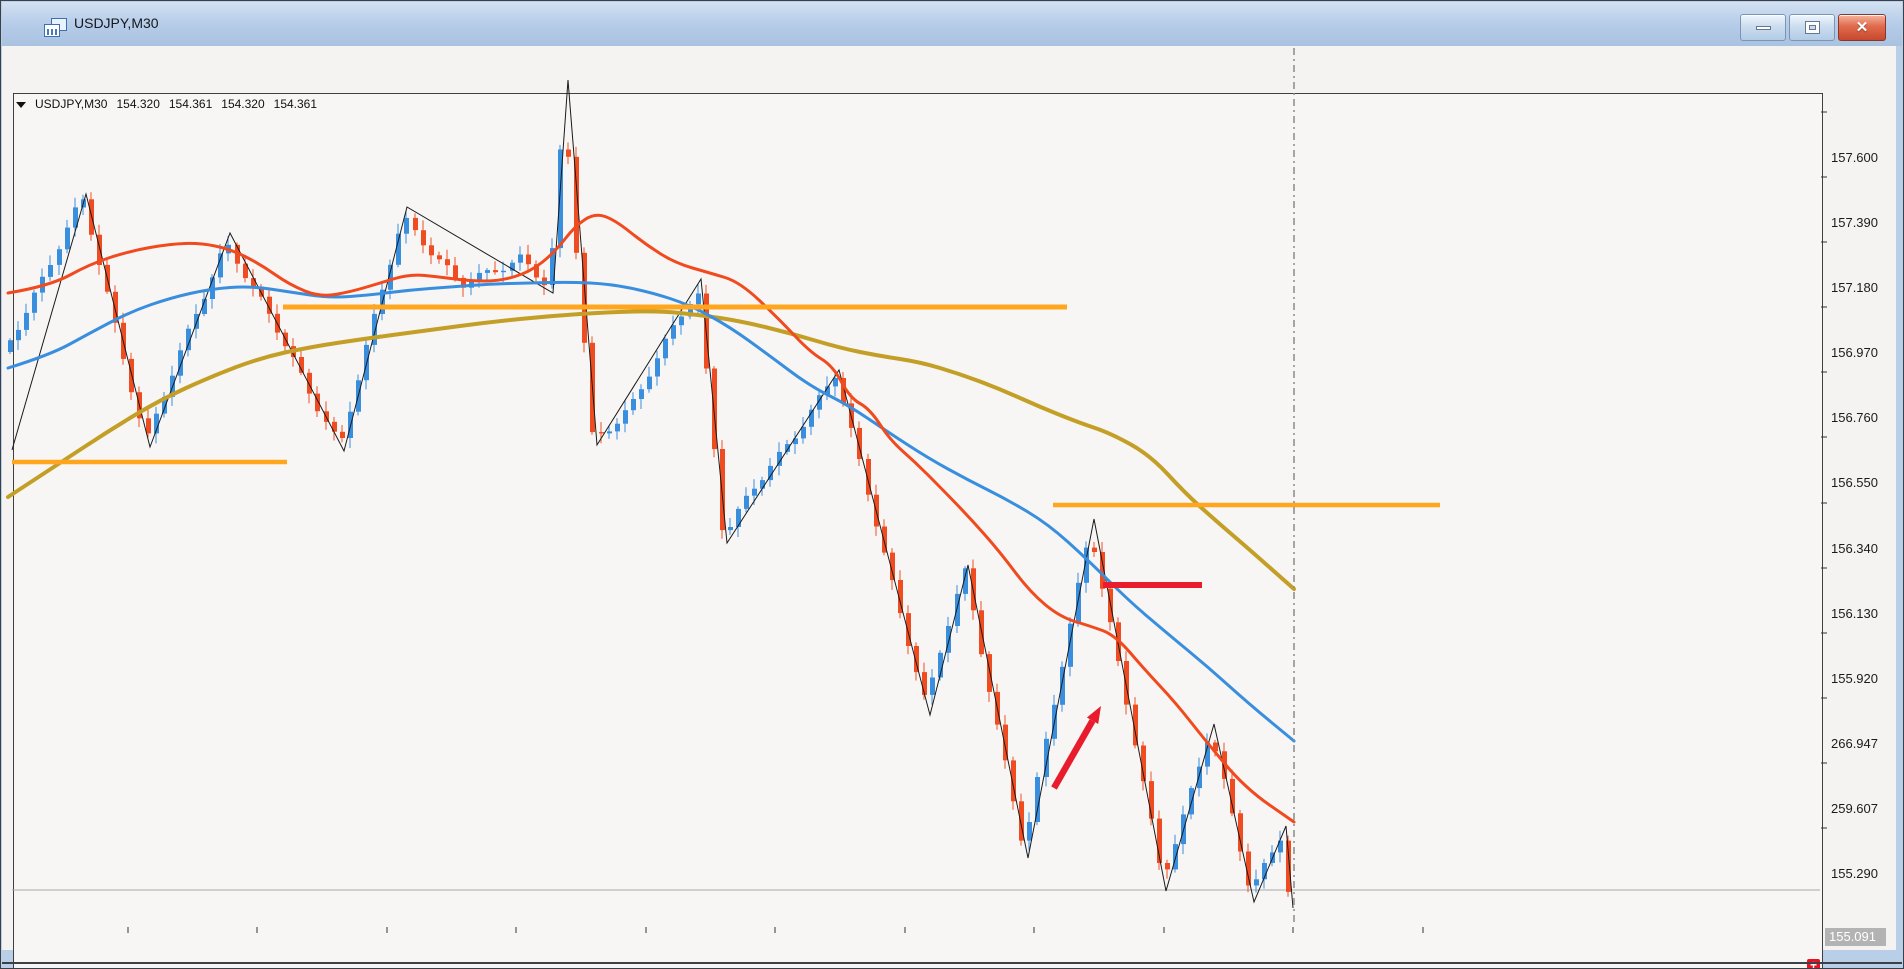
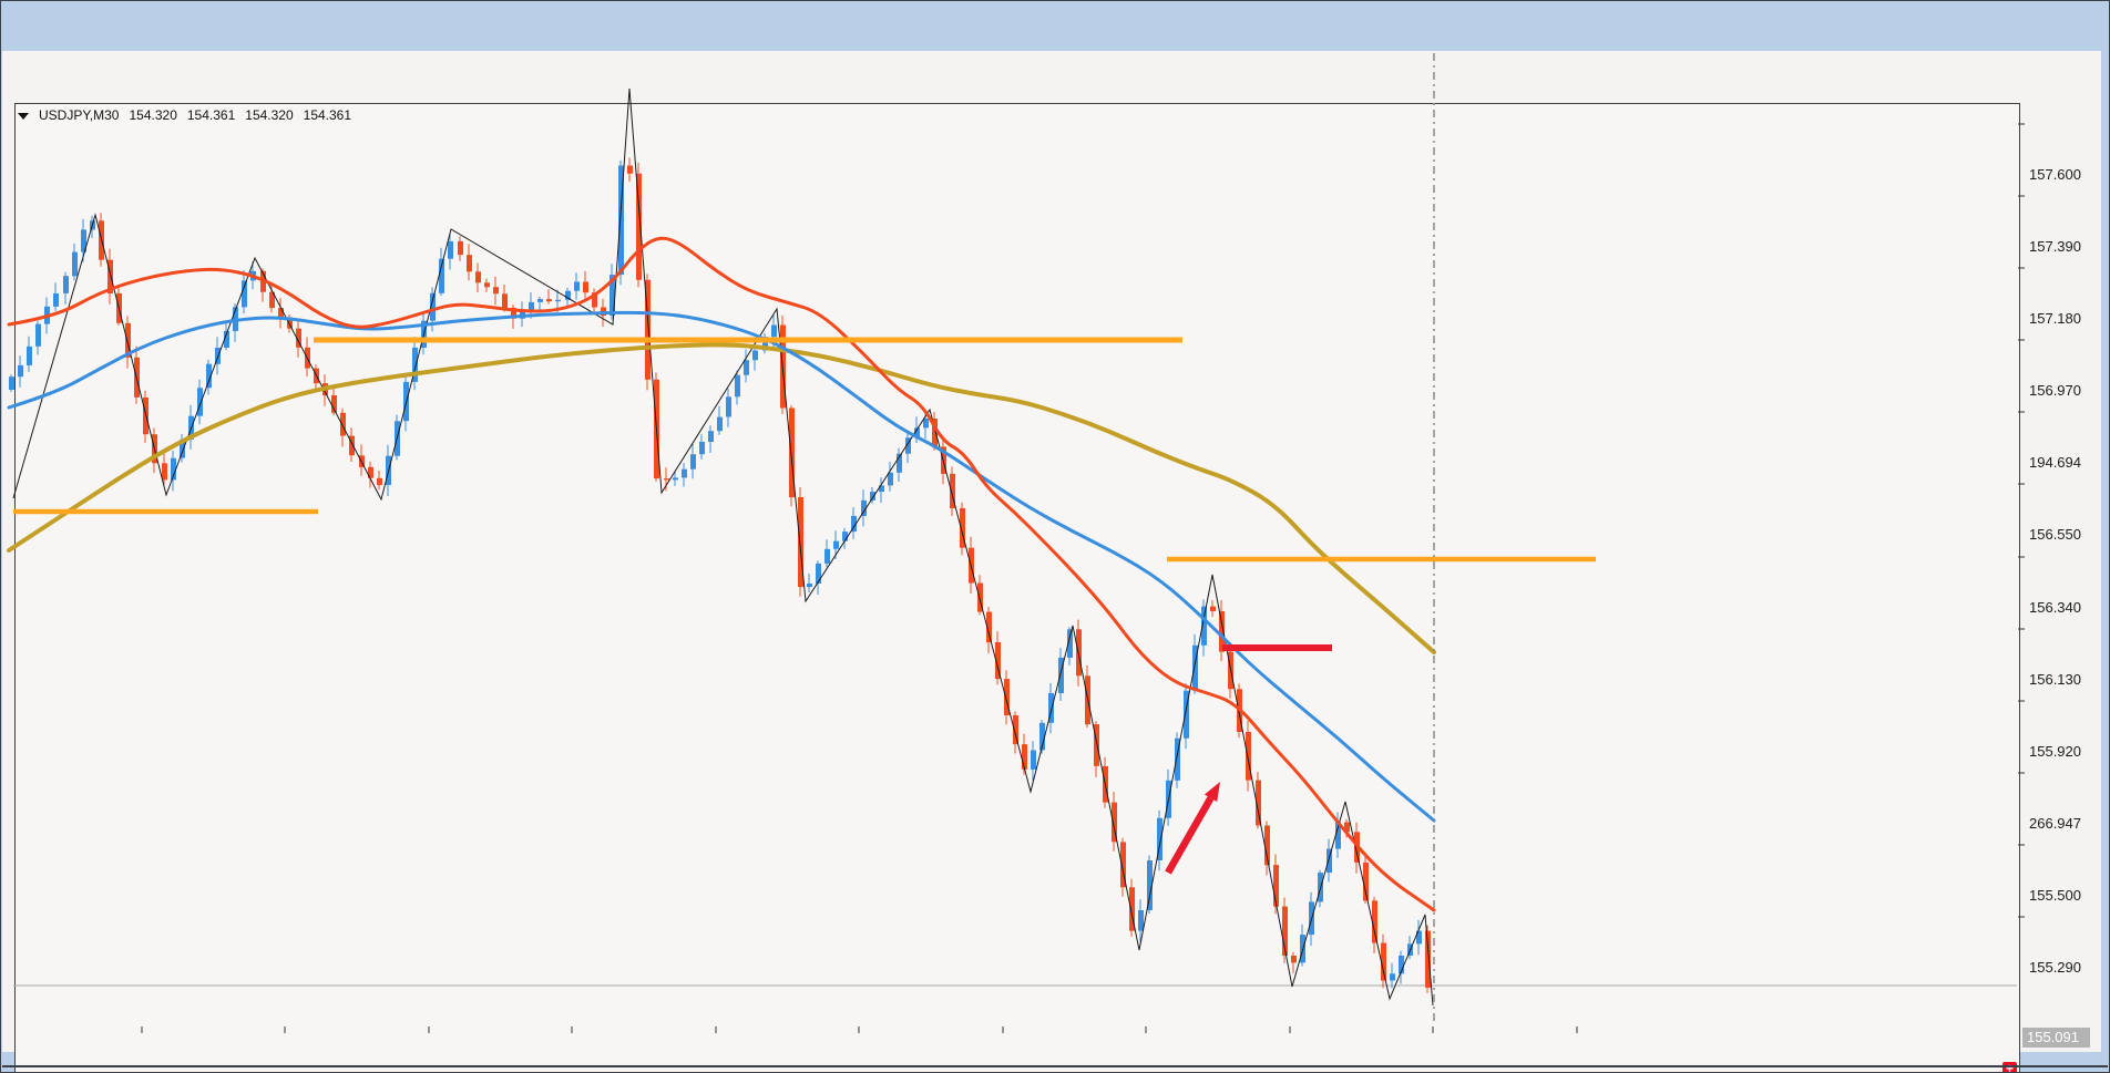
- USDJPY,M30
- ✕
  USDJPY,M30 154.320 154.361 154.320 154.361
  157.600
  157.390
  157.180
  156.970
- 156.760
+ 194.694
  156.550
  156.340
  156.130
  155.920
  266.947
- 259.607
+ 155.500
  155.290
  155.091
  +
